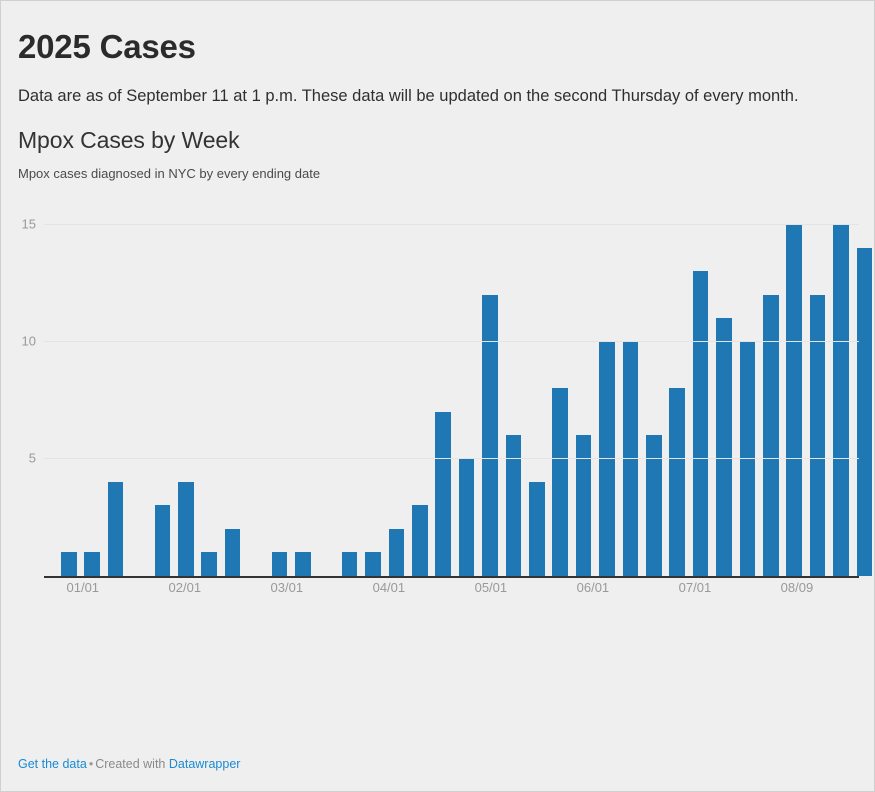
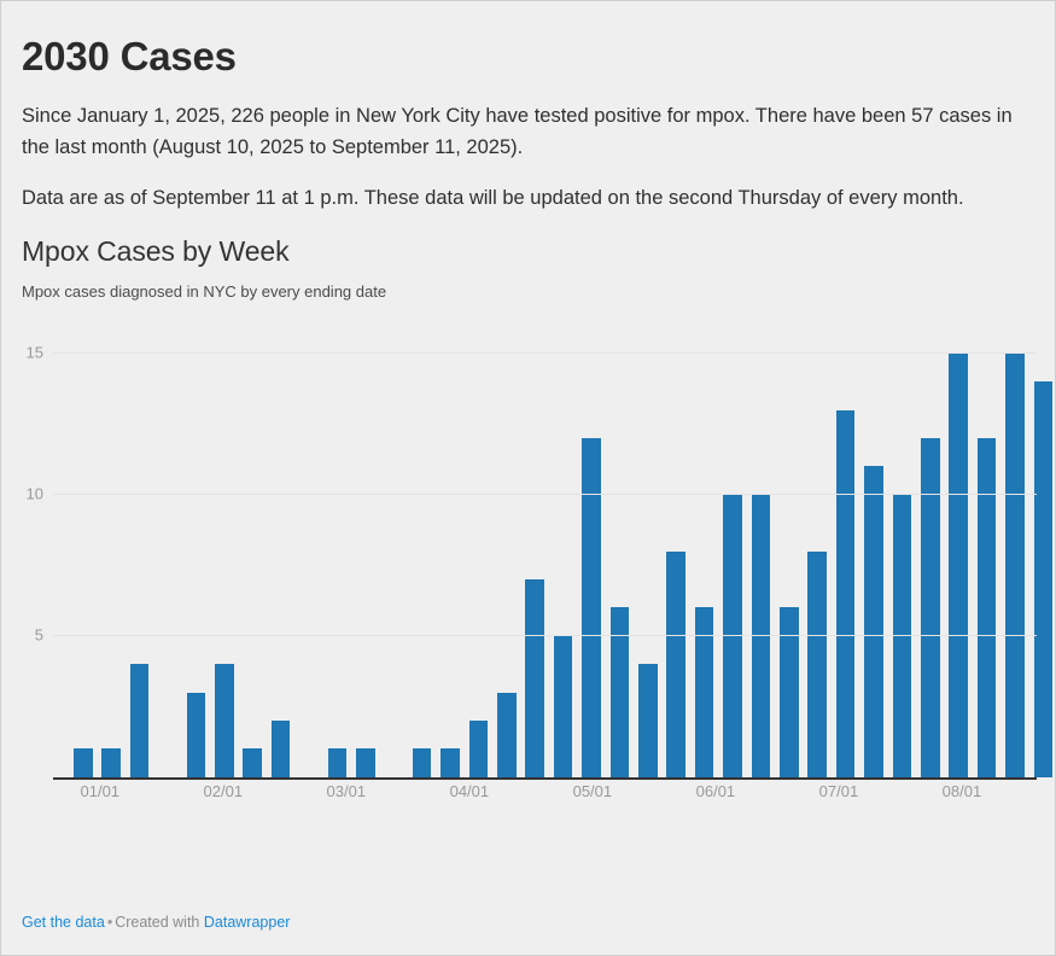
- 2025 Cases
+ 2030 Cases
+ Since January 1, 2025, 226 people in New York City have tested positive for mpox. There have been 57 cases in the last month (August 10, 2025 to September 11, 2025).
  Data are as of September 11 at 1 p.m. These data will be updated on the second Thursday of every month.
  Mpox Cases by Week
  Mpox cases diagnosed in NYC by every ending date
  5
  10
  15
  01/01
  02/01
  03/01
  04/01
  05/01
  06/01
  07/01
- 08/09
+ 08/01
  Get the data • Created with Datawrapper
